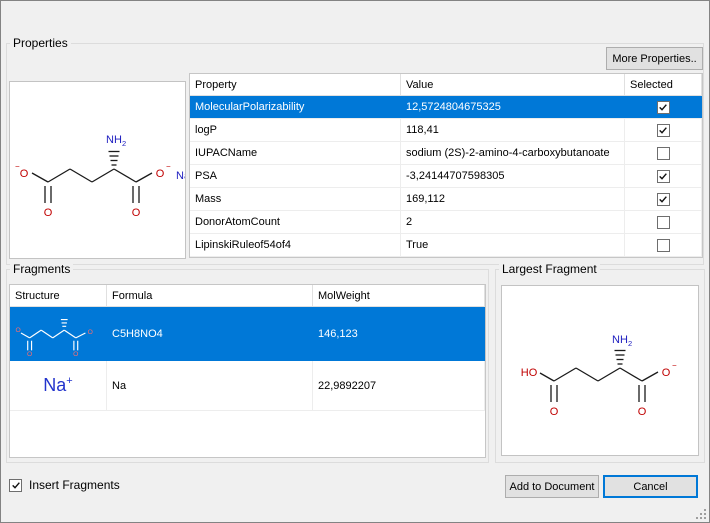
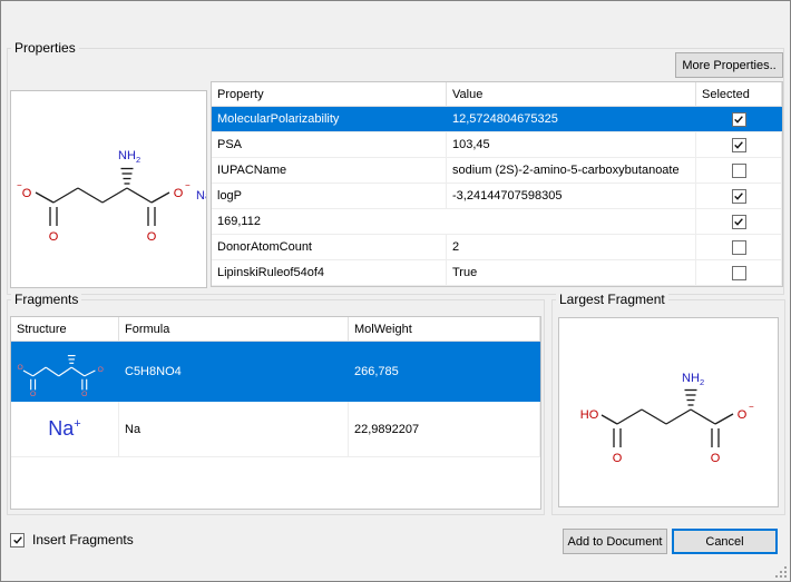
  Properties
  More Properties..
  O
  −
  O
  O
  −
  O
  NH
  2
  Property
  Value
  Selected
  MolecularPolarizability
  12,5724804675325
- logP
+ PSA
- 118,41
+ 103,45
  IUPACName
- sodium (2S)-2-amino-4-carboxybutanoate
+ sodium (2S)-2-amino-5-carboxybutanoate
- PSA
+ logP
  -3,24144707598305
- Mass
  169,112
  DonorAtomCount
  2
  LipinskiRuleof54of4
  True
  Fragments
  Structure
  Formula
  MolWeight
  C5H8NO4
- 146,123
+ 266,785
  Na+
  Na
  22,9892207
  Largest Fragment
  HO
  O
  O
  O
  −
  NH
  2
  Insert Fragments
  Add to Document
  Cancel
